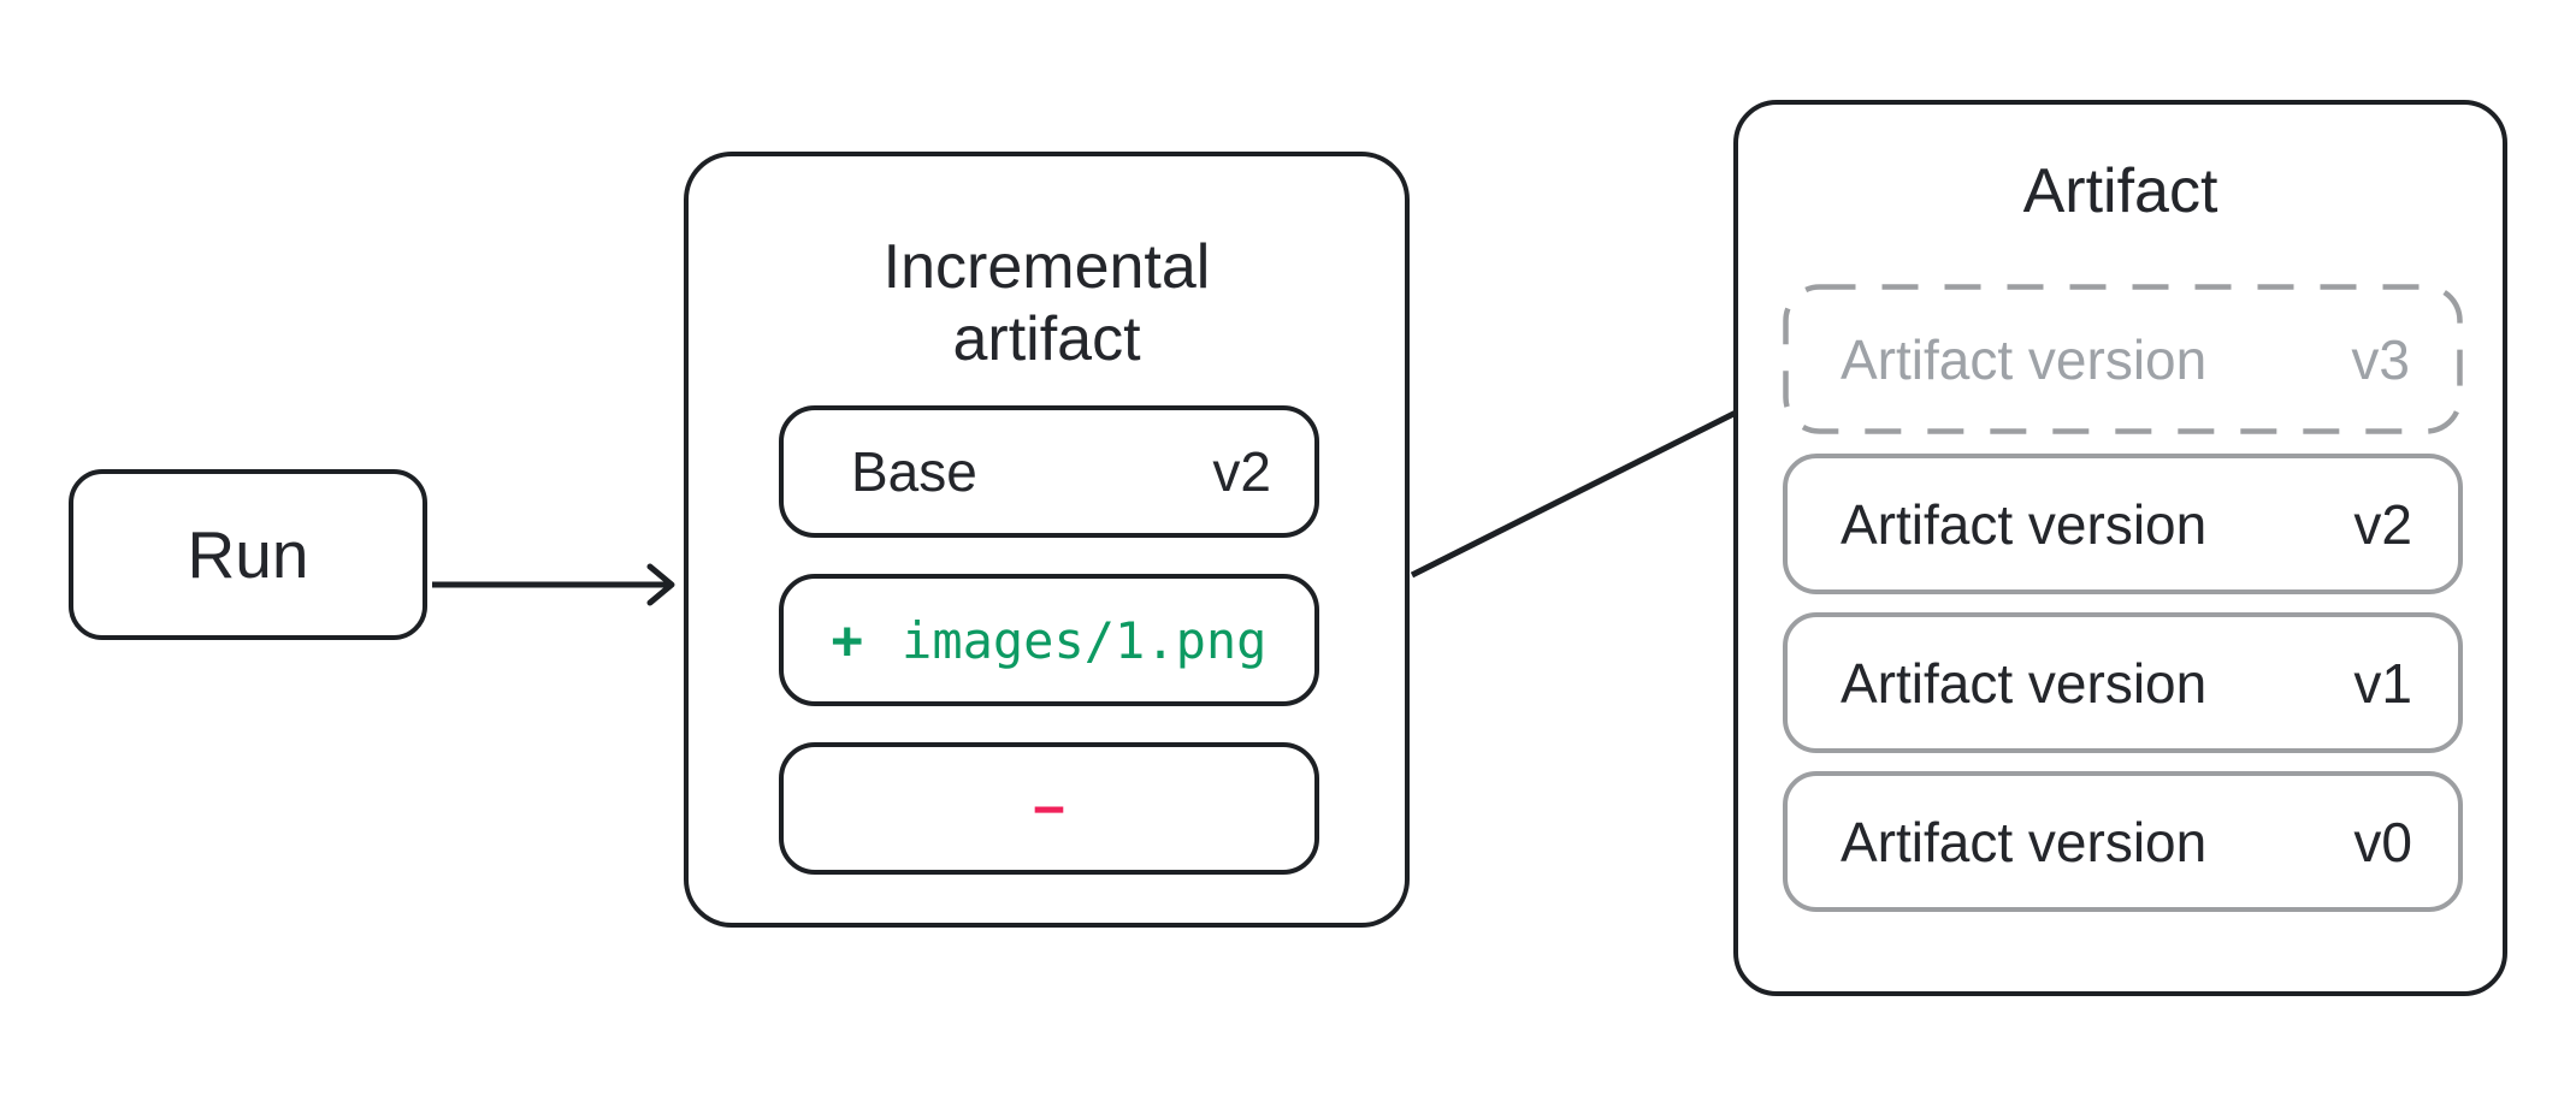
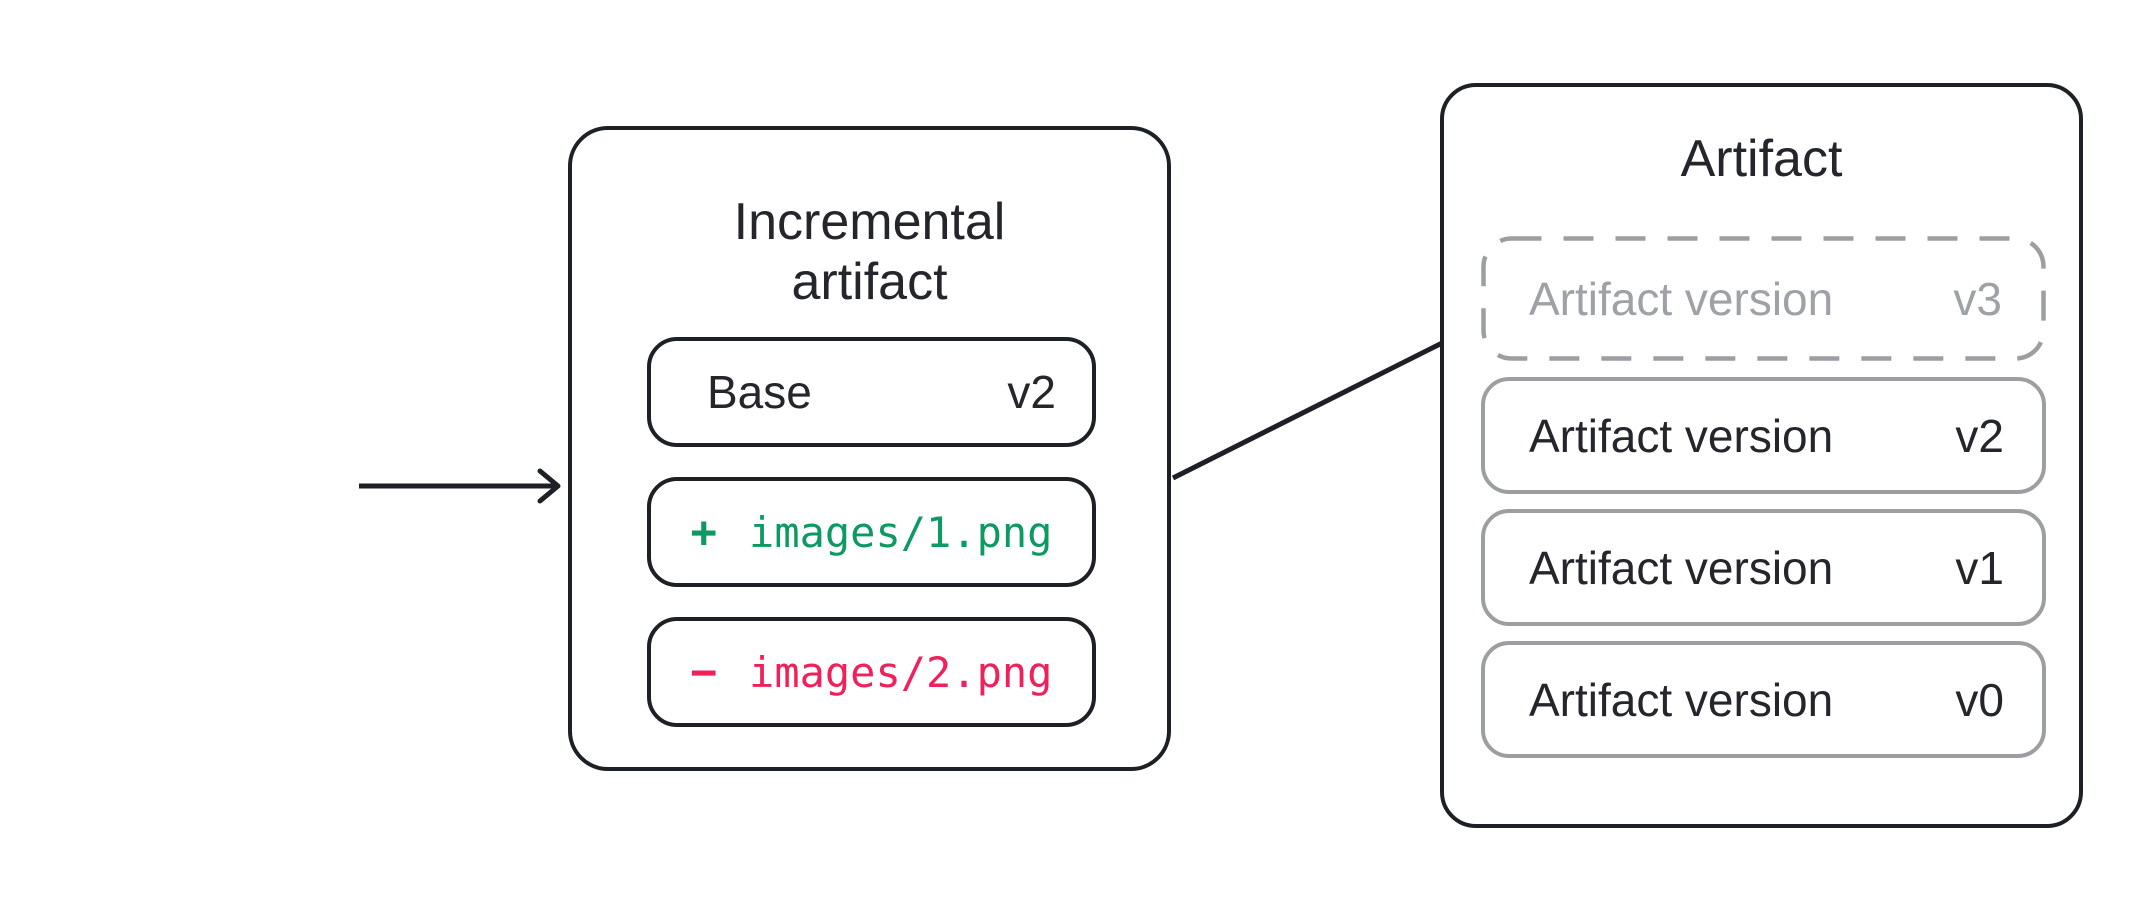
- Run
  Incremental artifact
  Base
  v2
  +
  images/1.png
  −
+ images/2.png
  Artifact
  Artifact version
  v3
  Artifact version
  v2
  Artifact version
  v1
  Artifact version
  v0
